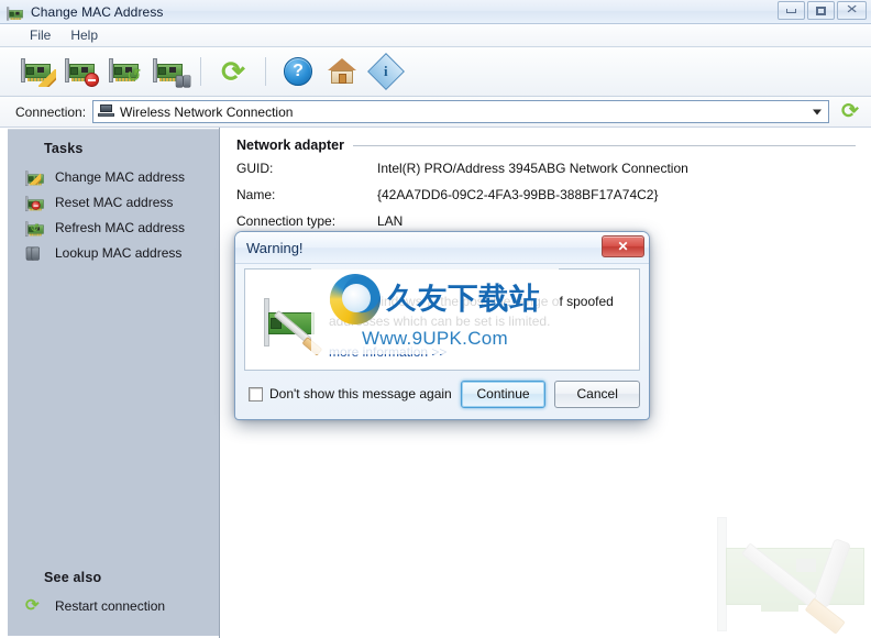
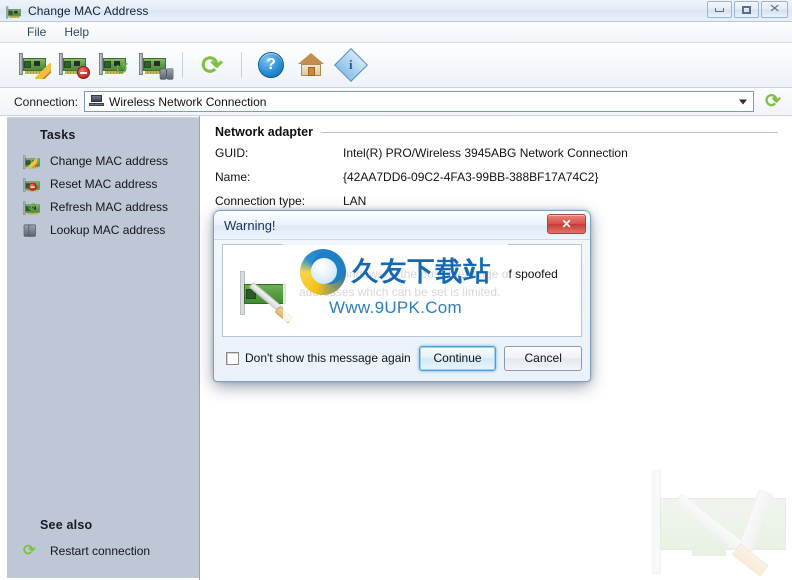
  Change MAC Address
  ✕
  File
  Help
  ↺
  ⟳
  ?
  Connection:
  Wireless Network Connection
  ⟳
  Tasks
  Change MAC address
  Reset MAC address
  ↺
  Refresh MAC address
  Lookup MAC address
  See also
  ⟳
  Restart connection
  Network adapter
  GUID:
- Intel(R) PRO/Address 3945ABG Network Connection
+ Intel(R) PRO/Wireless 3945ABG Network Connection
  Name:
  {42AA7DD6-09C2-4FA3-99BB-388BF17A74C2}
  Connection type:
  LAN
  Warning!
  ✕
  indows 7, the possible range of spoofed adses which can be set is limited.
- more information >>
  Don't show this message again
  Continue
  Cancel
  久友下载站
  Www.9UPK.Com
